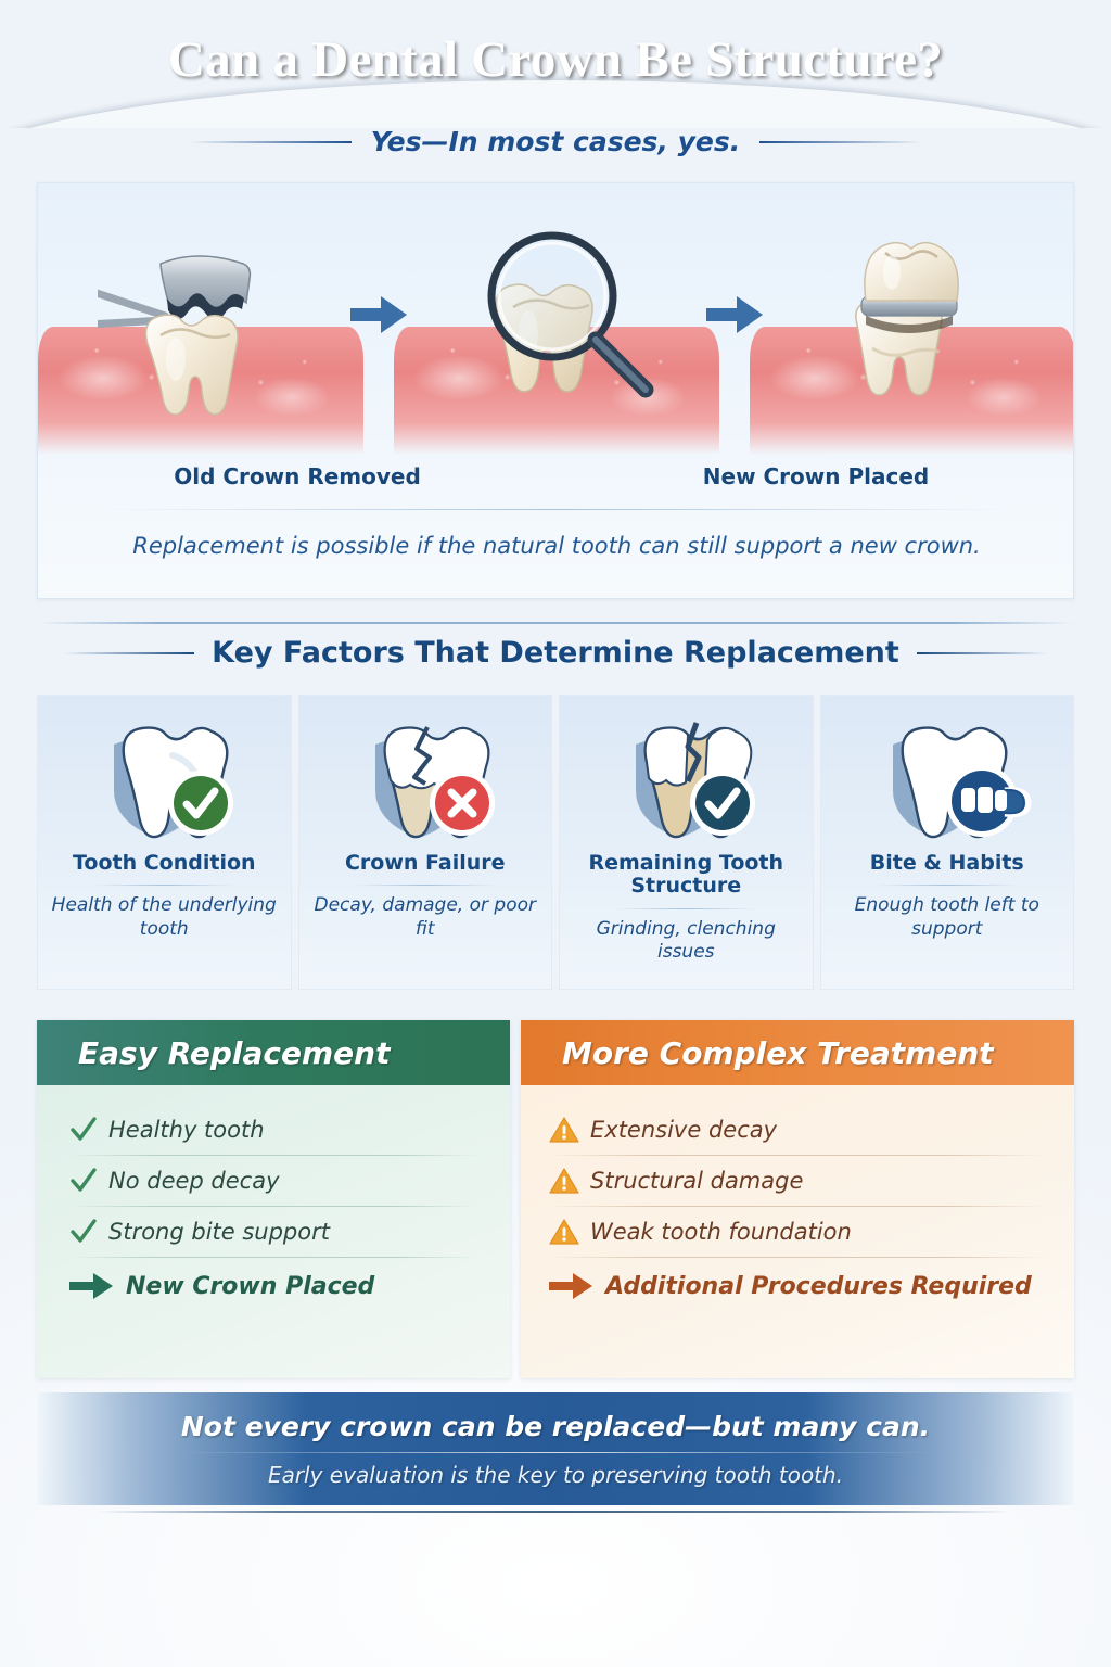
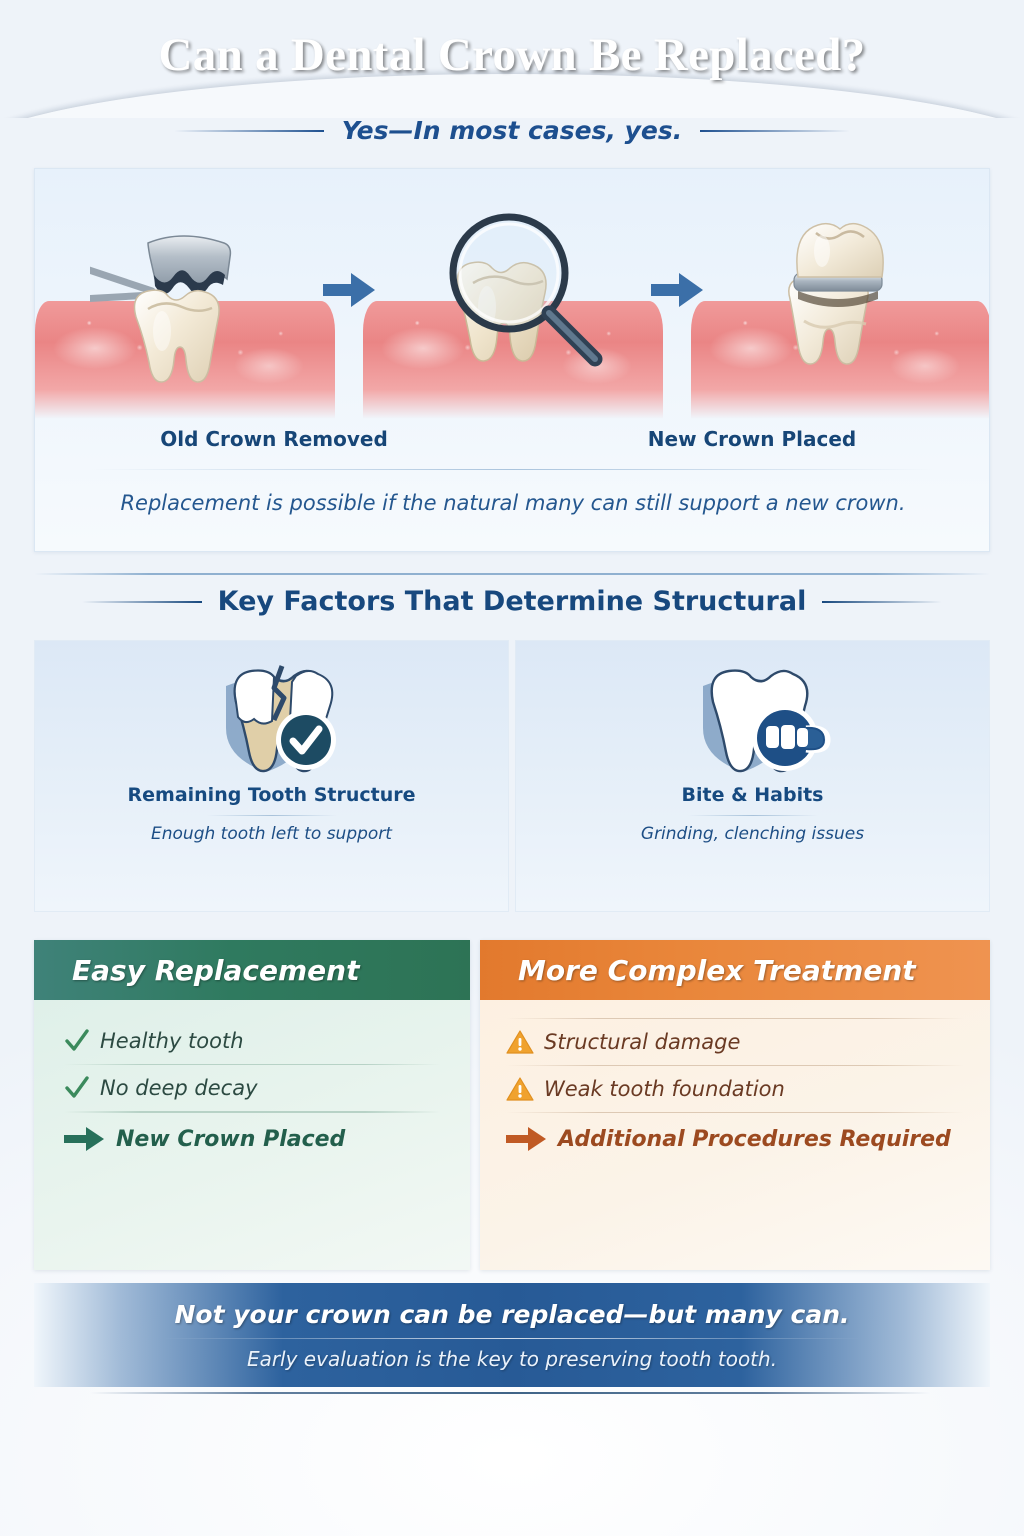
- Can a Dental Crown Be Structure?
+ Can a Dental Crown Be Replaced?
  Yes—In most cases, yes.
  Old Crown Removed
  New Crown Placed
- Replacement is possible if the natural tooth can still support a new crown.
+ Replacement is possible if the natural many can still support a new crown.
- Key Factors That Determine Replacement
+ Key Factors That Determine Structural
- Tooth Condition
- Health of the underlying tooth
- Crown Failure
- Decay, damage, or poor fit
  Remaining Tooth Structure
- Grinding, clenching issues
+ Enough tooth left to support
  Bite & Habits
- Enough tooth left to support
+ Grinding, clenching issues
  Easy Replacement
  Healthy tooth
  No deep decay
- Strong bite support
  New Crown Placed
  More Complex Treatment
- Extensive decay
  Structural damage
  Weak tooth foundation
  Additional Procedures Required
- Not every crown can be replaced—but many can.
+ Not your crown can be replaced—but many can.
  Early evaluation is the key to preserving tooth tooth.
